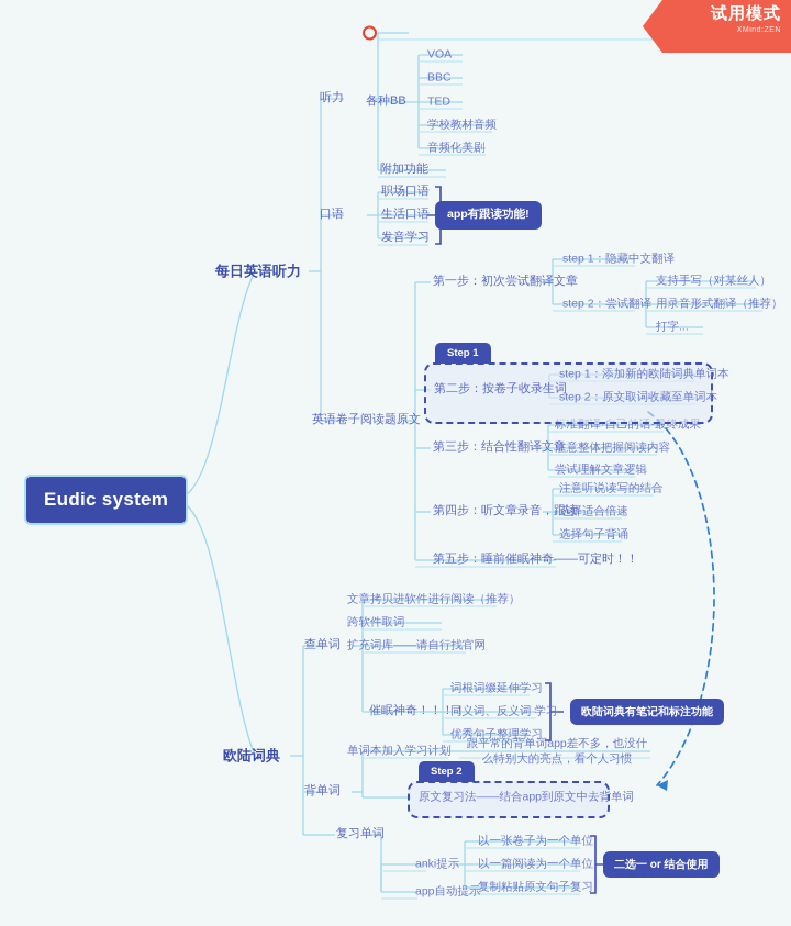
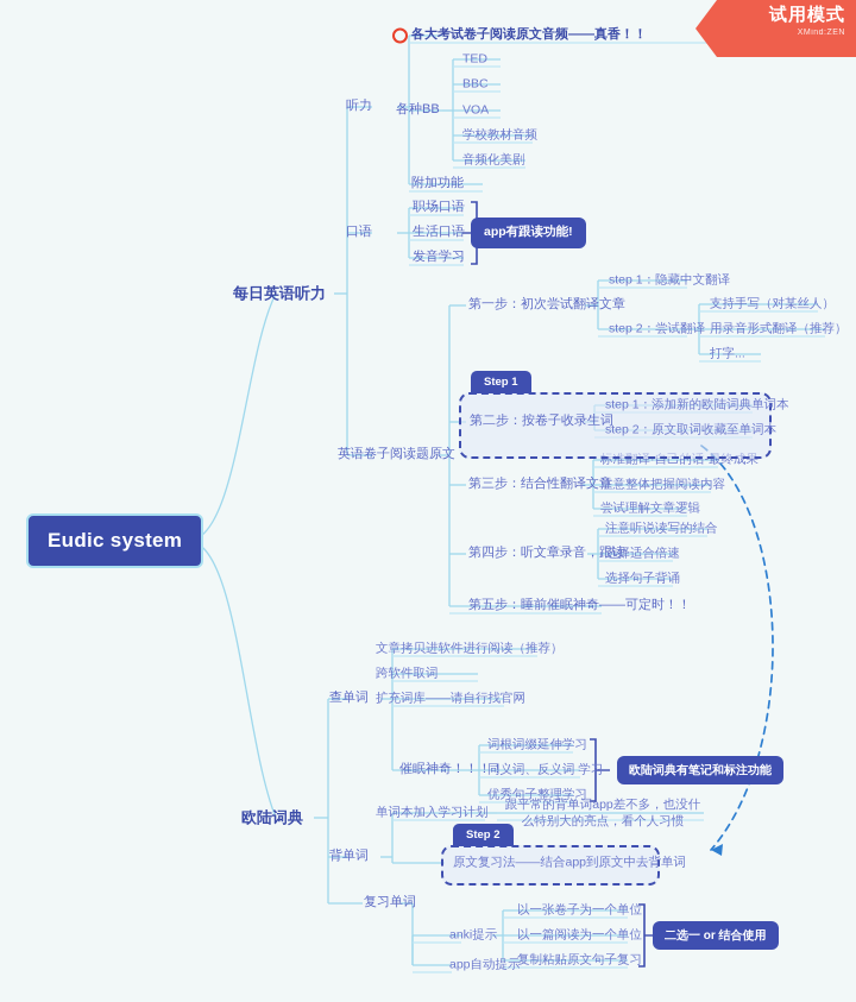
  Eudic system
  每日英语听力
  听力
+ 各大考试卷子阅读原文音频——真香！！
  各种BB
- VOA
+ TED
  BBC
- TED
+ VOA
  学校教材音频
  音频化美剧
  附加功能
  口语
  职场口语
  生活口语
  发音学习
  app有跟读功能!
  英语卷子阅读题原文
  第一步：初次尝试翻译文章
  step 1：隐藏中文翻译
  step 2：尝试翻译
  支持手写（对某丝人）
  用录音形式翻译（推荐）
  打字...
  Step 1
  第二步：按卷子收录生词
  step 1：添加新的欧陆词典单词本
  step 2：原文取词收藏至单词本
  第三步：结合性翻译文章
  标准翻译·自己的话-最终成果
  注意整体把握阅读内容
  尝试理解文章逻辑
  第四步：听文章录音，跟读
  注意听说读写的结合
  选择适合倍速
  选择句子背诵
  第五步：睡前催眠神奇——可定时！！
  欧陆词典
  查单词
  文章拷贝进软件进行阅读（推荐）
  跨软件取词
  扩充词库——请自行找官网
  催眠神奇！！！！
  词根词缀延伸学习
  同义词、反义词 学习
  优秀句子整理学习
  欧陆词典有笔记和标注功能
  背单词
  单词本加入学习计划
  跟平常的背单词app差不多，也没什么特别大的亮点，看个人习惯
  Step 2
  原文复习法——结合app到原文中去背单词
  复习单词
  anki提示
  以一张卷子为一个单位
  以一篇阅读为一个单位
  复制粘贴原文句子复习
  app自动提示
  二选一 or 结合使用
  试用模式
